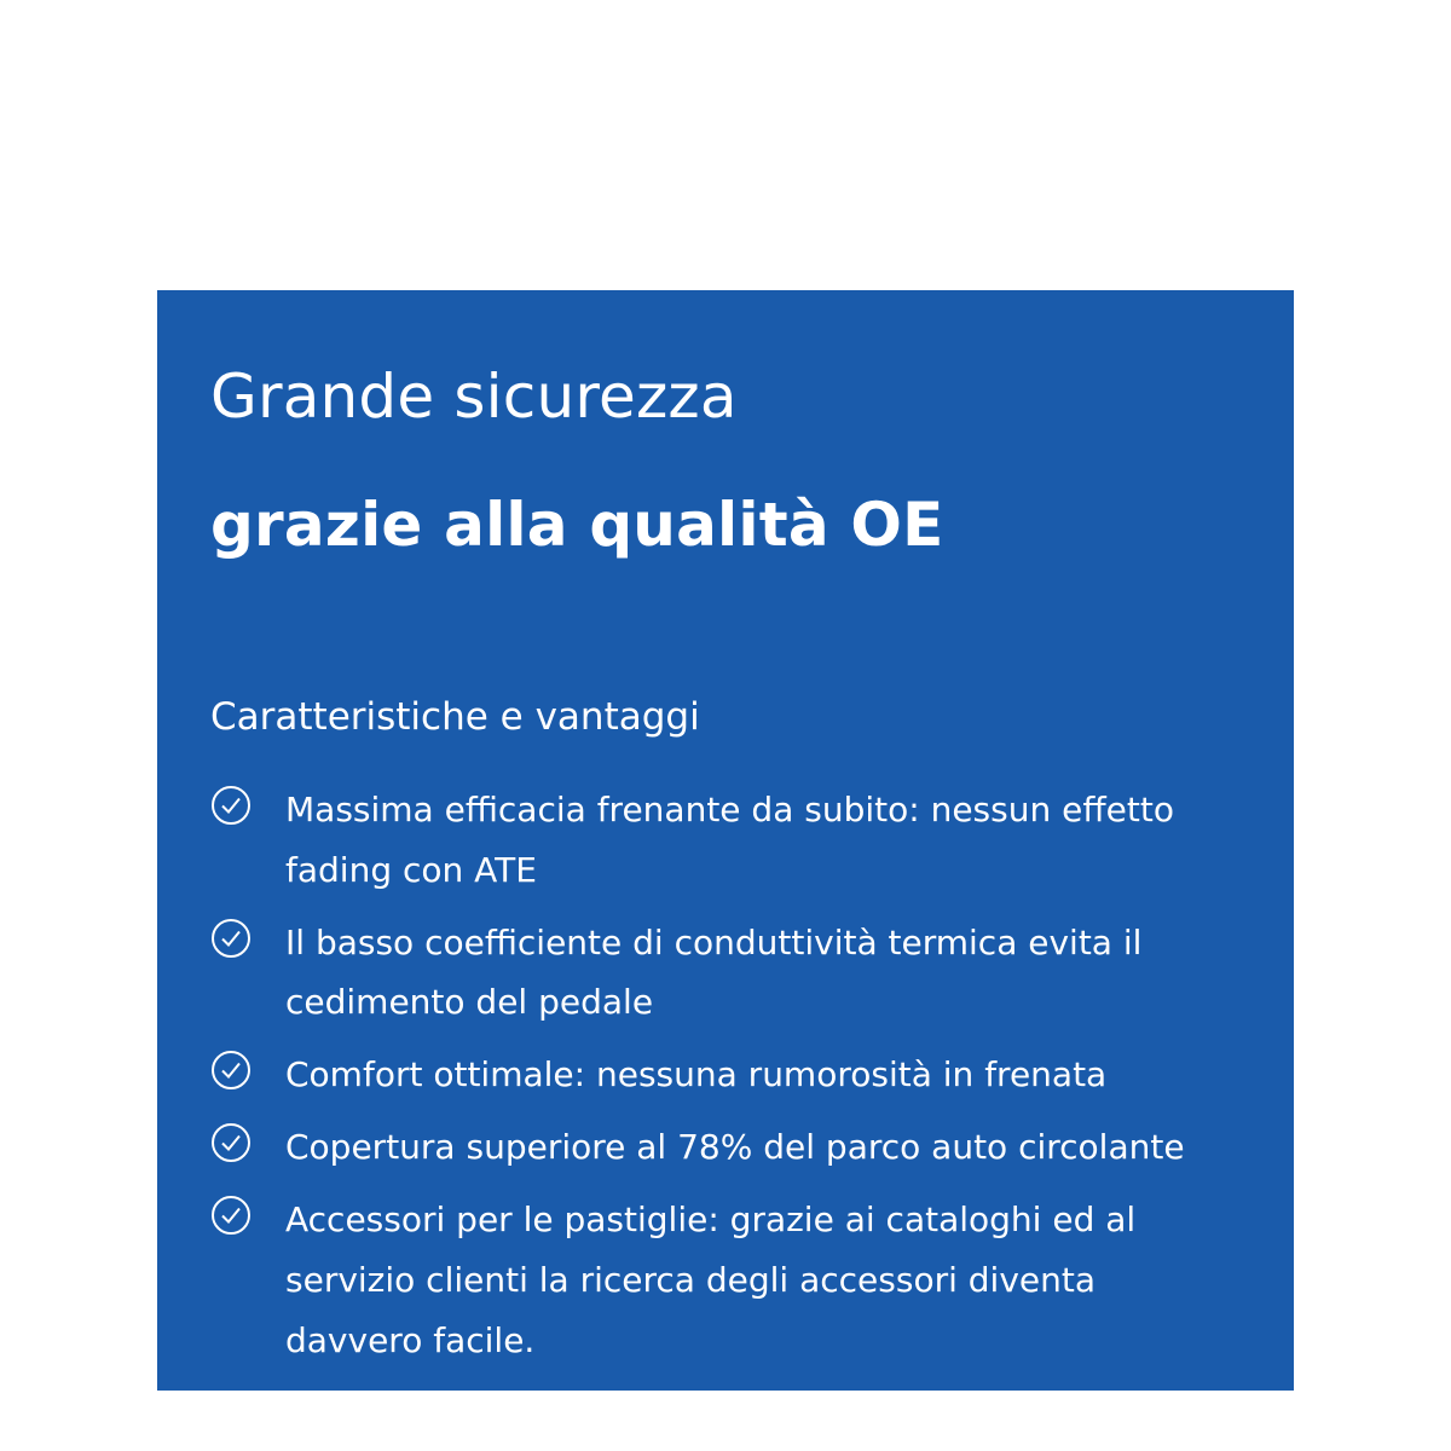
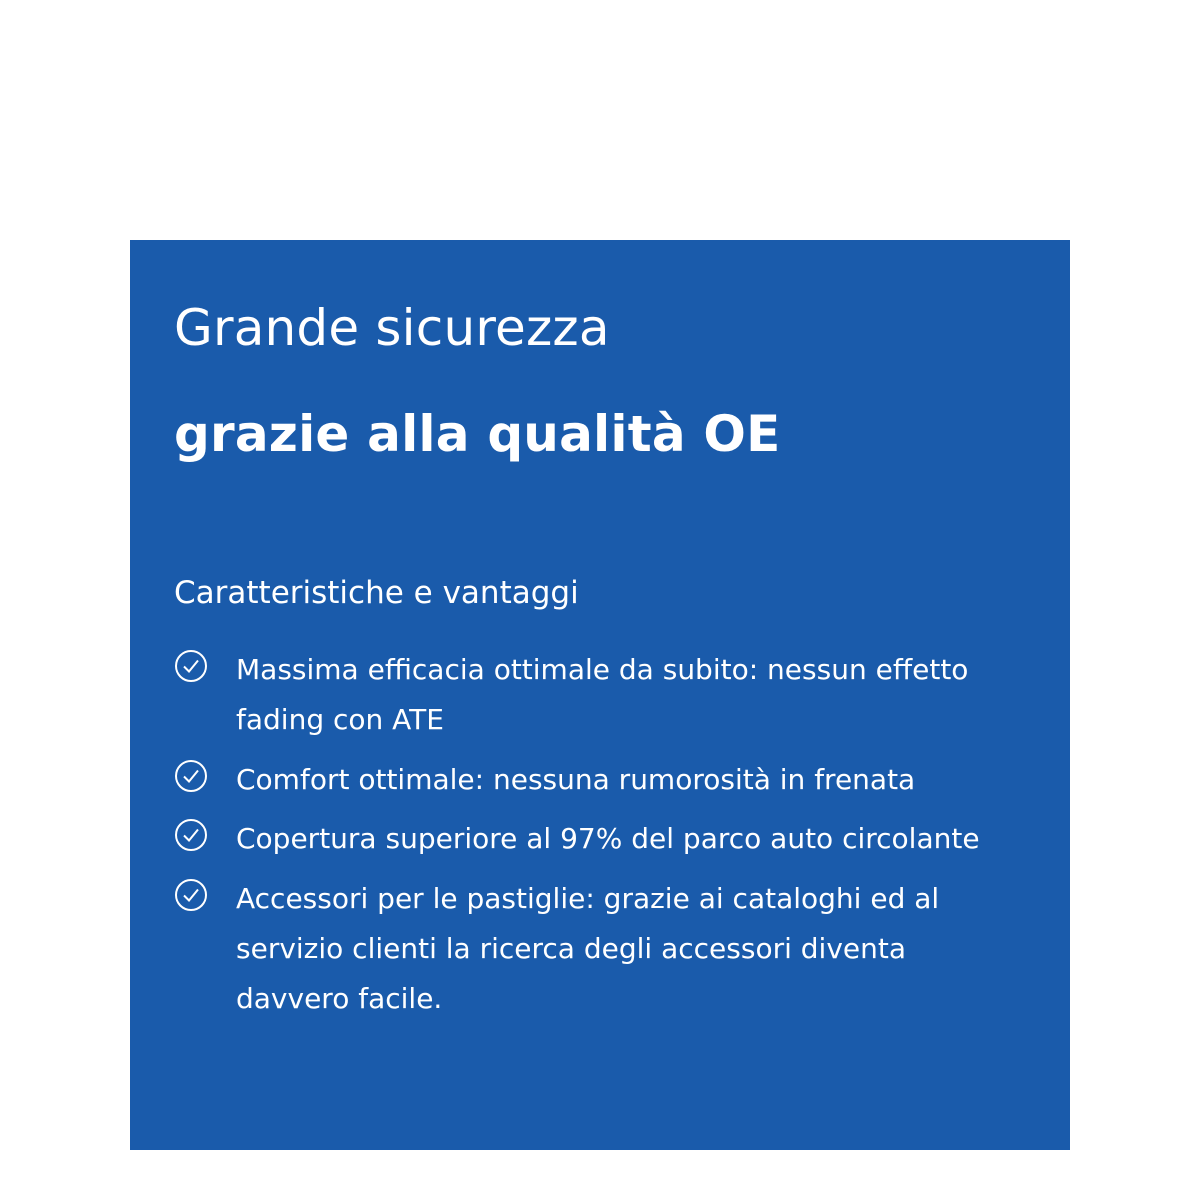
  Grande sicurezza
  grazie alla qualità OE
  Caratteristiche e vantaggi
- Massima efficacia frenante da subito: nessun effetto fading con ATE
+ Massima efficacia ottimale da subito: nessun effetto fading con ATE
- Il basso coefficiente di conduttività termica evita il cedimento del pedale
  Comfort ottimale: nessuna rumorosità in frenata
- Copertura superiore al 78% del parco auto circolante
+ Copertura superiore al 97% del parco auto circolante
  Accessori per le pastiglie: grazie ai cataloghi ed al servizio clienti la ricerca degli accessori diventa davvero facile.
